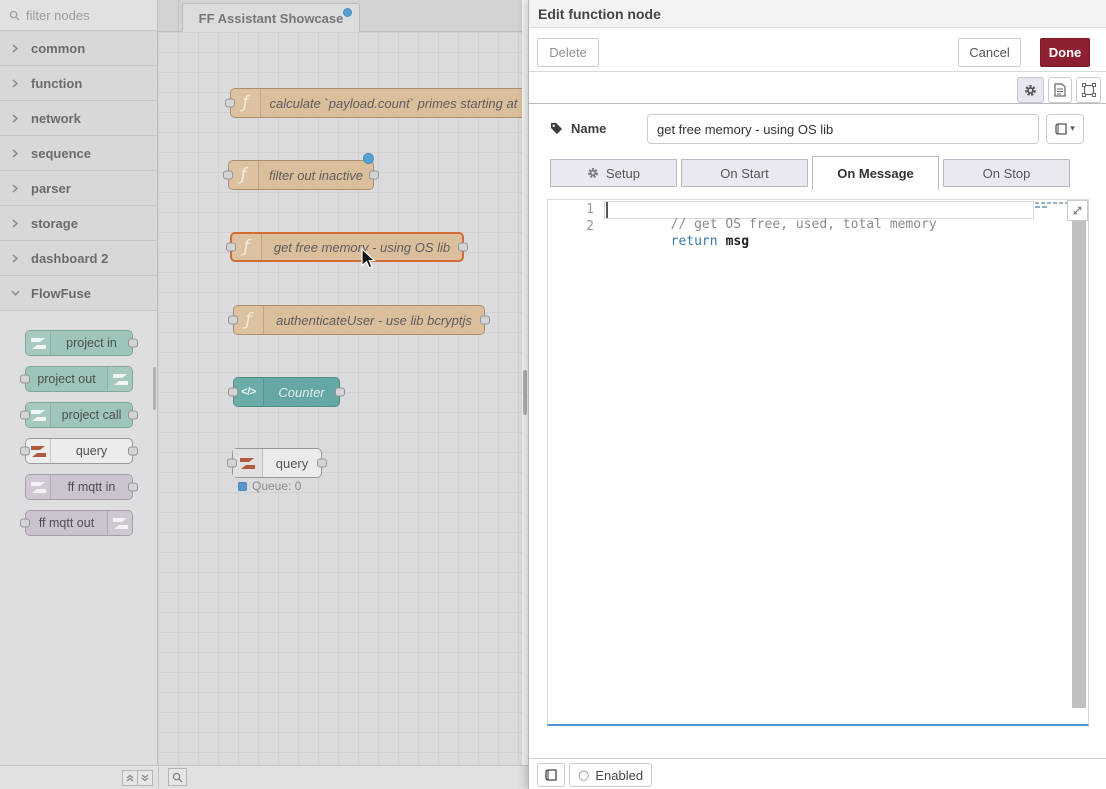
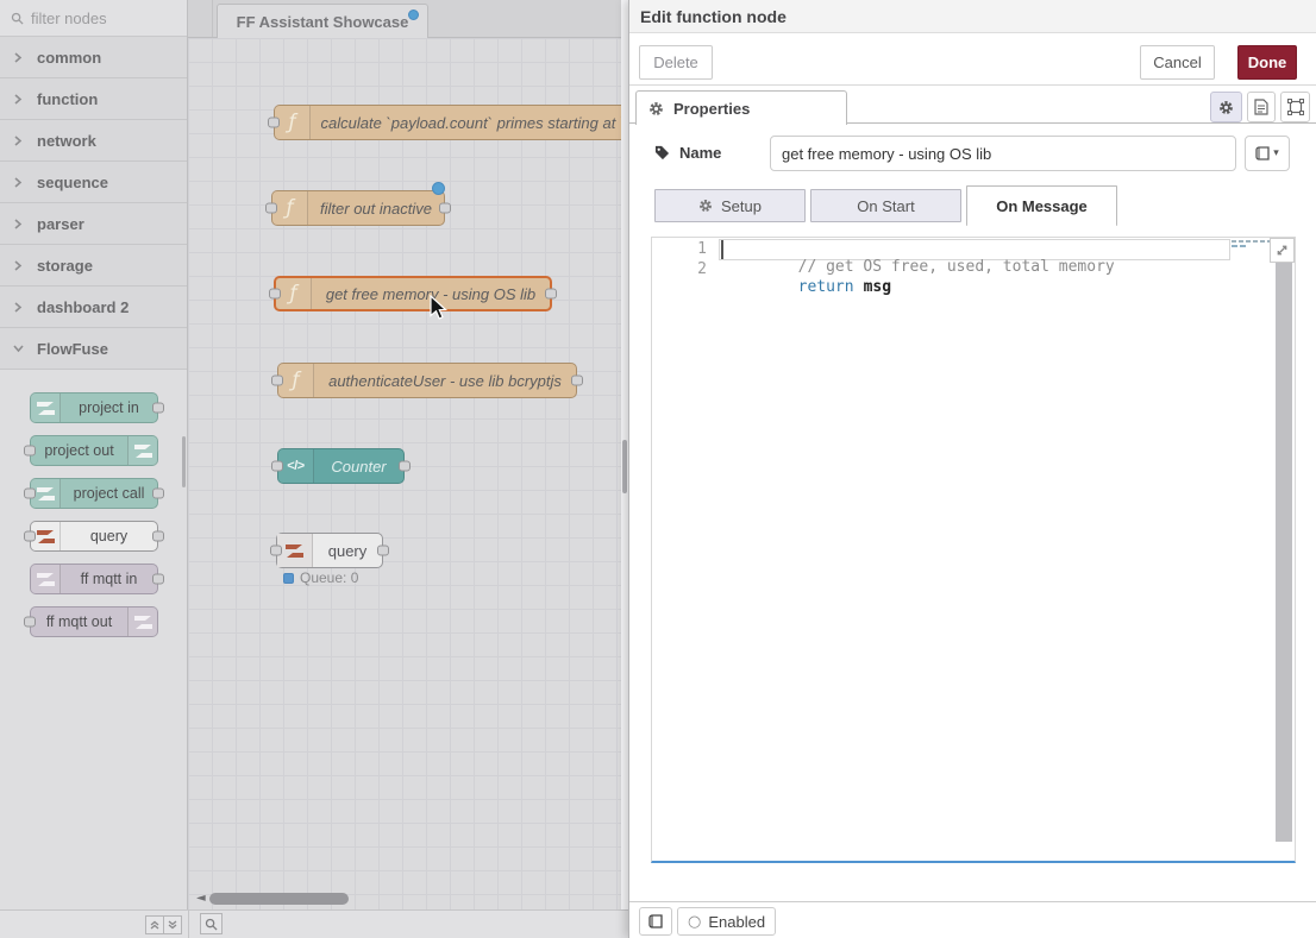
  filter nodes
  common
  function
  network
  sequence
  parser
  storage
  dashboard 2
  FlowFuse
  project in
  project out
  project call
  query
  ff mqtt in
  ff mqtt out
  FF Assistant Showcase
  ƒ
  calculate `payload.count` primes starting at
  ƒ
  filter out inactive
  ƒ
  get free memory - using OS lib
  ƒ
  authenticateUser - use lib bcryptjs
  </>
  Counter
  query
  Queue: 0
+ ◄
  Edit function node
  Delete
  Cancel
  Done
+ Properties
  Name
  get free memory - using OS lib
  ▾
  Setup
  On Start
  On Message
- On Stop
  1
  2
  // get OS free, used, total memory
  return msg
  ○
  Enabled
